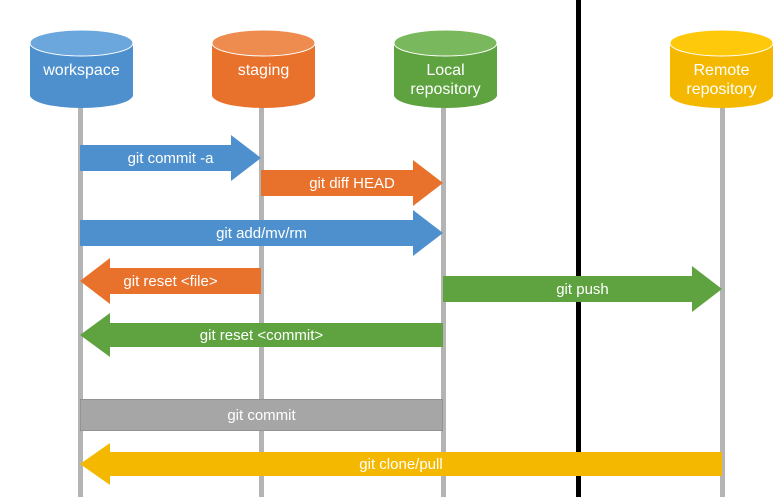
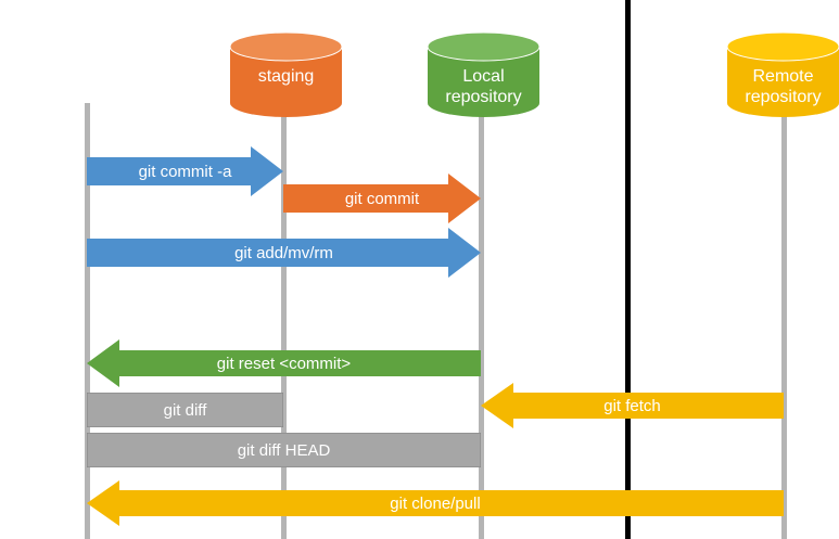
  git commit -a
- git diff HEAD
+ git commit
  git add/mv/rm
- git reset <file>
- git push
  git reset <commit>
+ git fetch
+ git diff
- git commit
+ git diff HEAD
  git clone/pull
- workspace
  staging
  Local
  repository
  Remote
  repository
